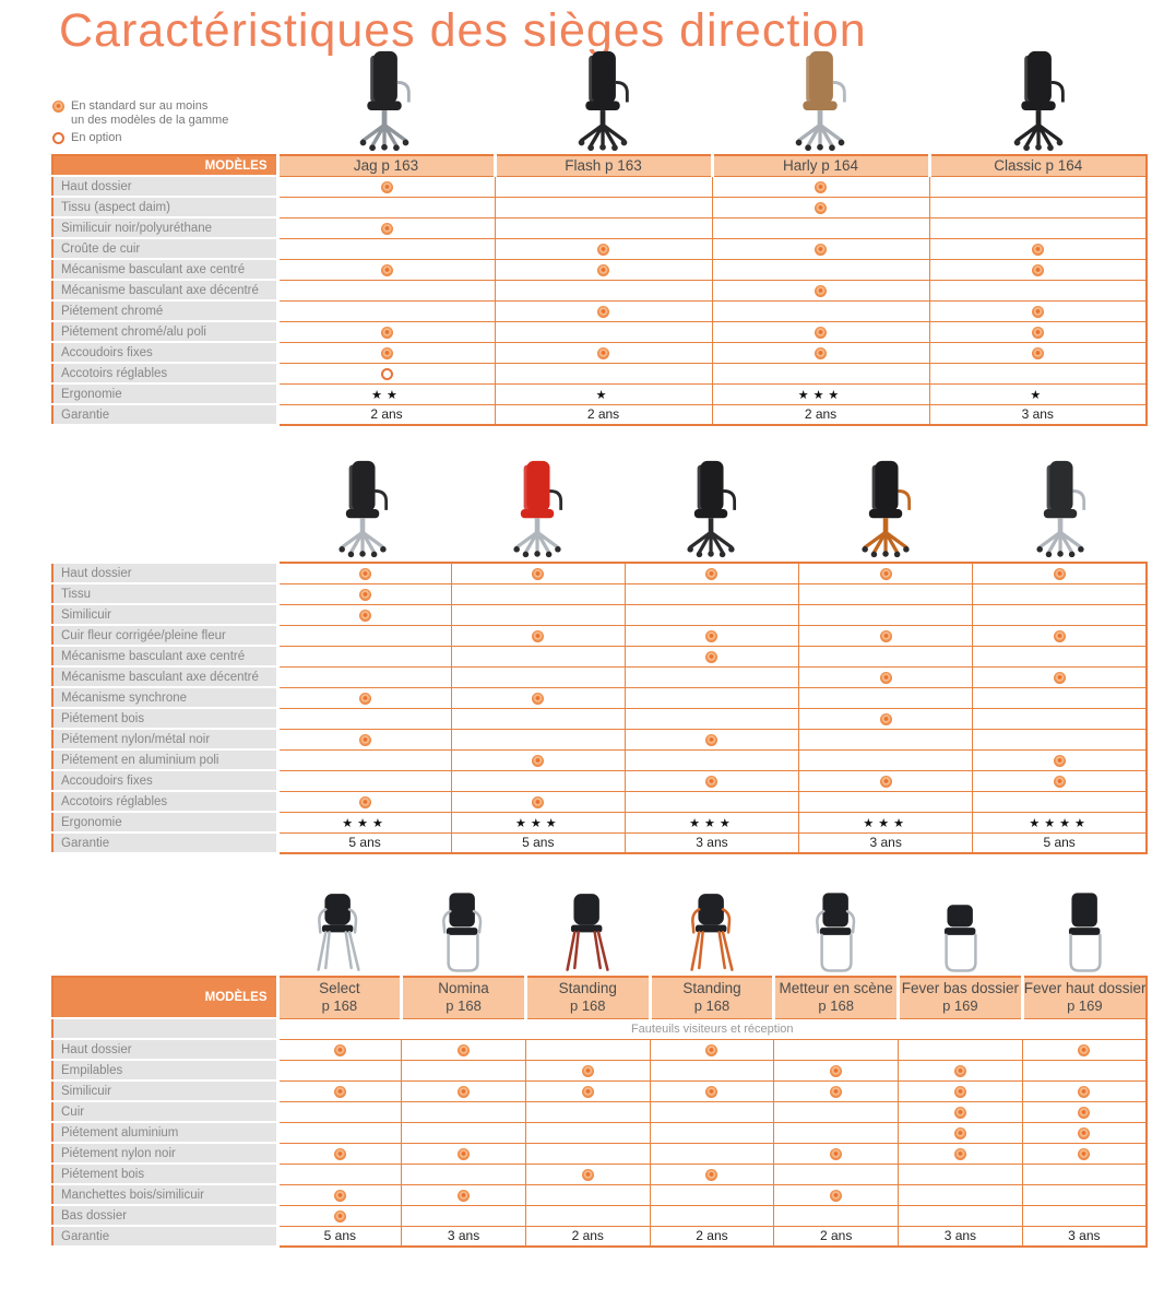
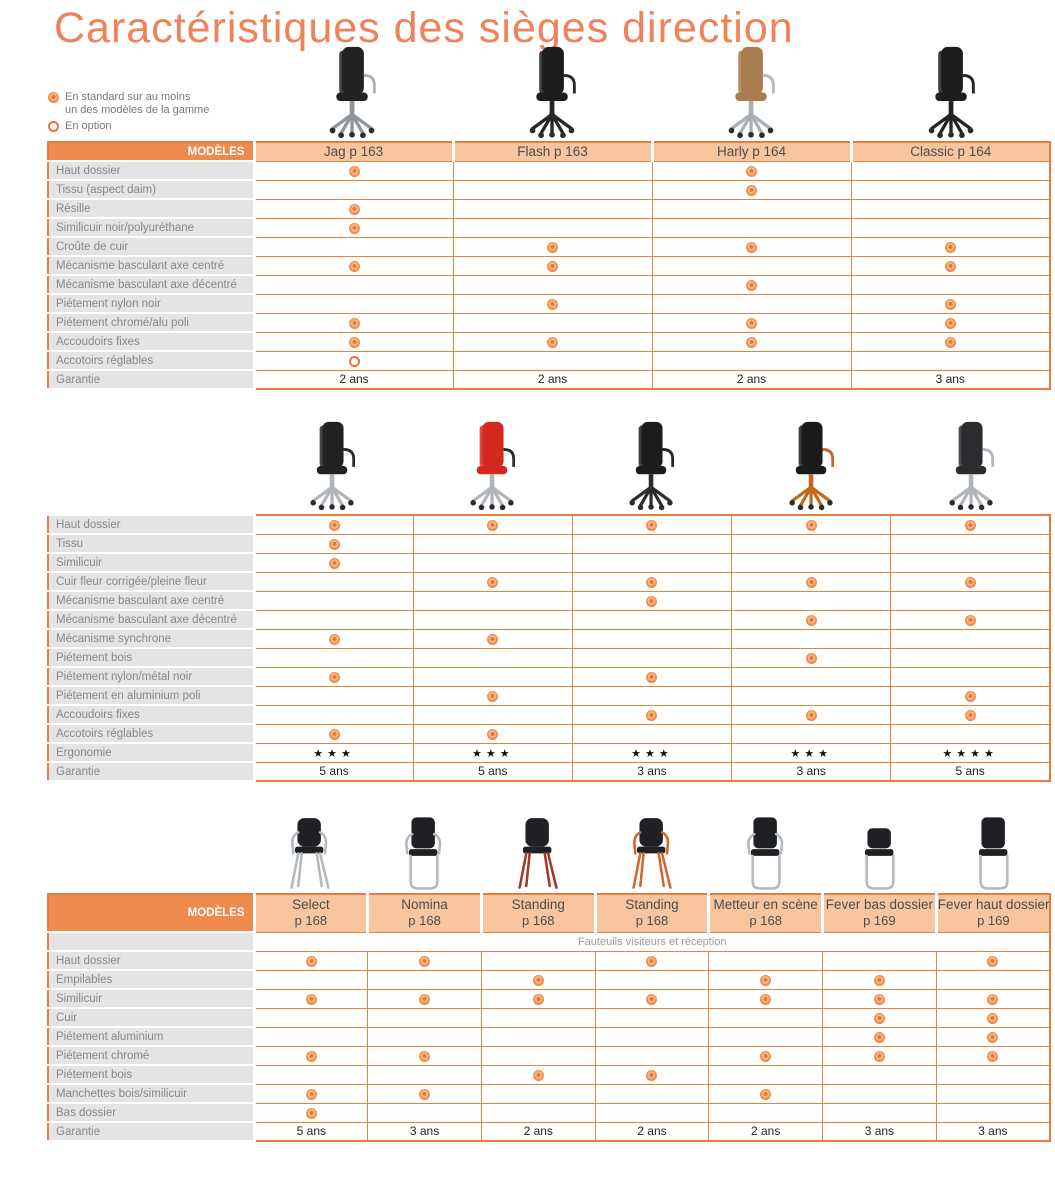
  Caractéristiques des sièges direction
  En standard sur au moins
  un des modèles de la gamme
  En option
  MODÈLES	Jag p 163	Flash p 163	Harly p 164	Classic p 164
  Haut dossier
  Tissu (aspect daim)
+ Résille
  Similicuir noir/polyuréthane
  Croûte de cuir
  Mécanisme basculant axe centré
  Mécanisme basculant axe décentré
- Piétement chromé
+ Piétement nylon noir
  Piétement chromé/alu poli
  Accoudoirs fixes
  Accotoirs réglables
- Ergonomie	★★	★	★★★	★
  Garantie	2 ans	2 ans	2 ans	3 ans
  Haut dossier
  Tissu
  Similicuir
  Cuir fleur corrigée/pleine fleur
  Mécanisme basculant axe centré
  Mécanisme basculant axe décentré
  Mécanisme synchrone
  Piétement bois
  Piétement nylon/métal noir
  Piétement en aluminium poli
  Accoudoirs fixes
  Accotoirs réglables
  Ergonomie	★★★	★★★	★★★	★★★	★★★★
  Garantie	5 ans	5 ans	3 ans	3 ans	5 ans
  MODÈLES	Selectp 168	Nominap 168	Standingp 168	Standingp 168	Metteur en scènep 168	Fever bas dossierp 169	Fever haut dossierp 169
  	Fauteuils visiteurs et réception
  Haut dossier
  Empilables
  Similicuir
  Cuir
  Piétement aluminium
- Piétement nylon noir
+ Piétement chromé
  Piétement bois
  Manchettes bois/similicuir
  Bas dossier
  Garantie	5 ans	3 ans	2 ans	2 ans	2 ans	3 ans	3 ans
